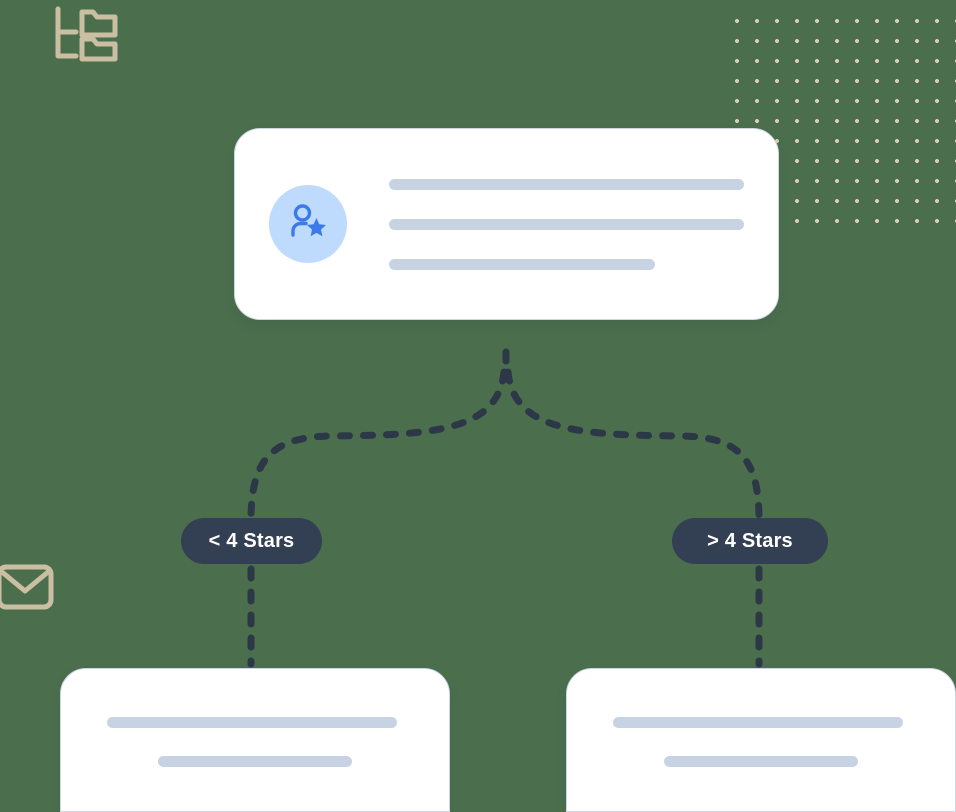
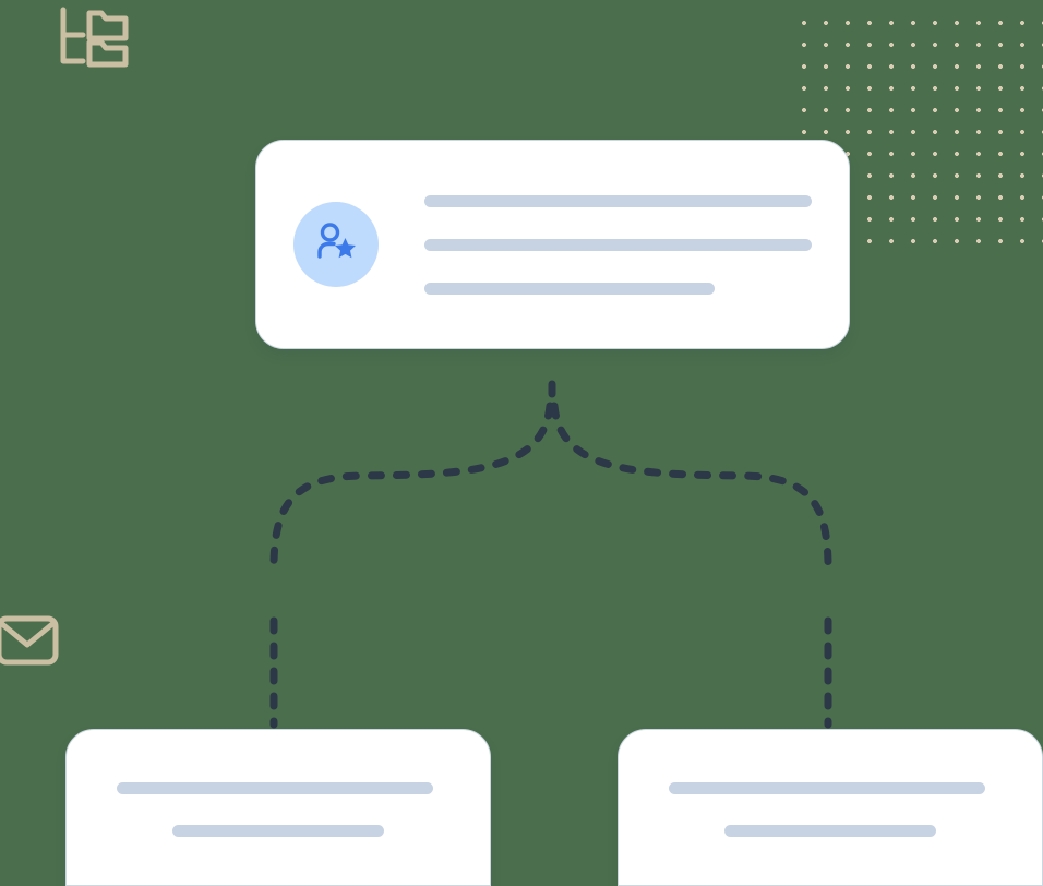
- < 4 Stars
- > 4 Stars
